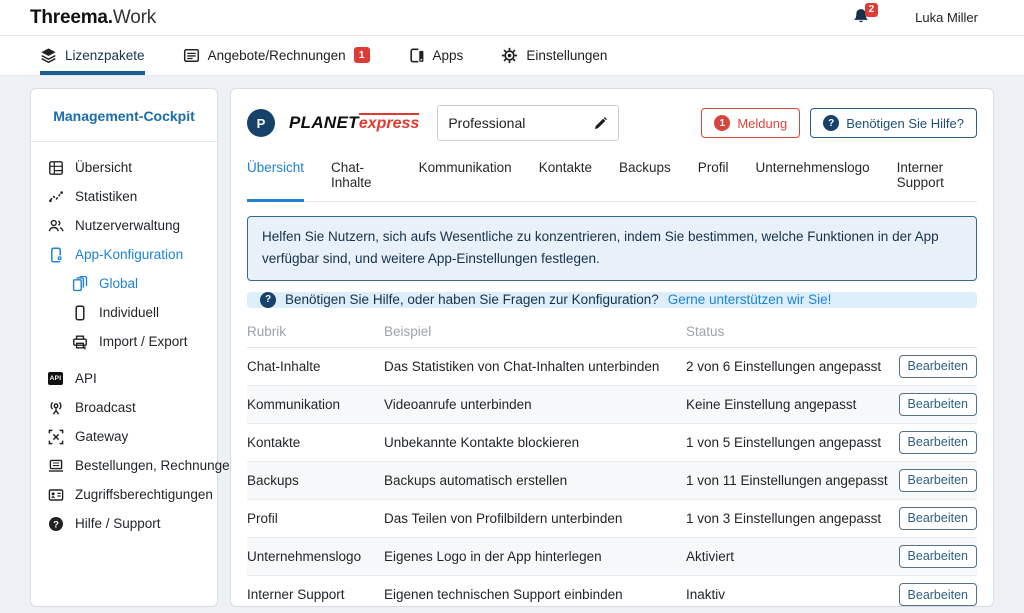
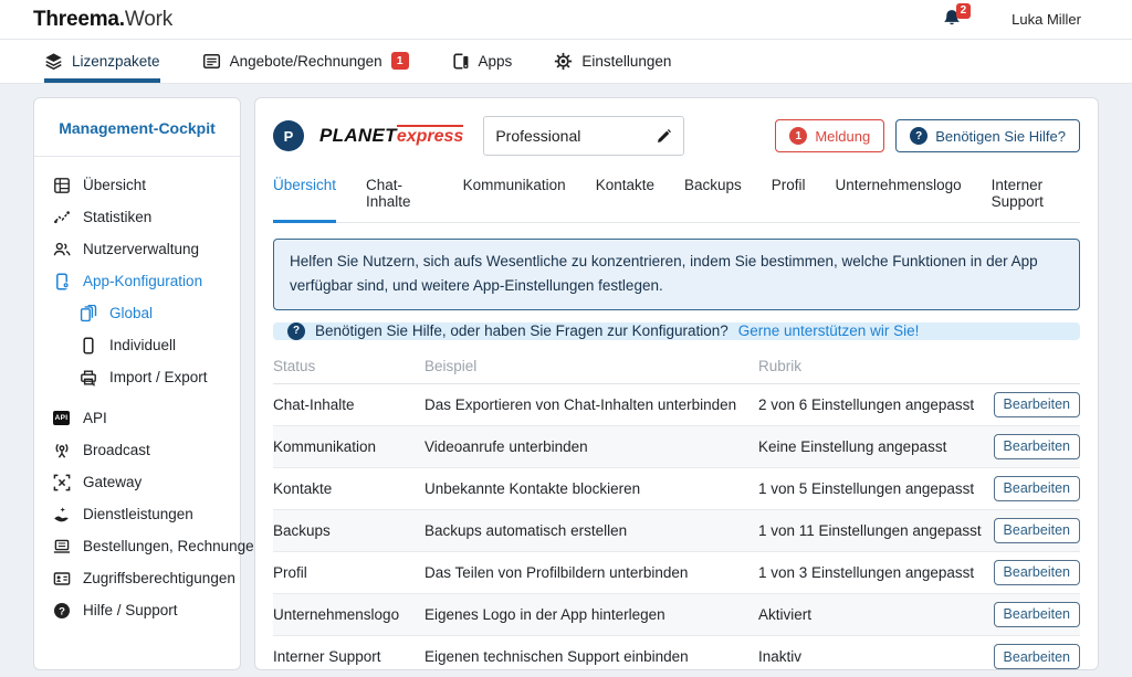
  Threema.Work
  2
  Luka Miller
  Lizenzpakete
  Angebote/Rechnungen
  1
  Apps
  Einstellungen
  Management-Cockpit
  Übersicht
  Statistiken
  Nutzerverwaltung
  App-Konfiguration
  Global
  Individuell
  Import / Export
  API
  Broadcast
  Gateway
+ Dienstleistungen
  Bestellungen, Rechnunge
  Zugriffsberechtigungen
  ?
  Hilfe / Support
  P
  PLANETexpress
  Professional
  1
  Meldung
  ?
  Benötigen Sie Hilfe?
  Übersicht
  Chat-Inhalte
  Kommunikation
  Kontakte
  Backups
  Profil
  Unternehmenslogo
  Interner Support
  Helfen Sie Nutzern, sich aufs Wesentliche zu konzentrieren, indem Sie bestimmen, welche Funktionen in der App verfügbar sind, und weitere App-Einstellungen festlegen.
  ?
  Benötigen Sie Hilfe, oder haben Sie Fragen zur Konfiguration?
  Gerne unterstützen wir Sie!
- Rubrik
+ Status
  Beispiel
- Status
+ Rubrik
  Chat-Inhalte
- Das Statistiken von Chat-Inhalten unterbinden
+ Das Exportieren von Chat-Inhalten unterbinden
  2 von 6 Einstellungen angepasst
  Bearbeiten
  Kommunikation
  Videoanrufe unterbinden
  Keine Einstellung angepasst
  Bearbeiten
  Kontakte
  Unbekannte Kontakte blockieren
  1 von 5 Einstellungen angepasst
  Bearbeiten
  Backups
  Backups automatisch erstellen
  1 von 11 Einstellungen angepasst
  Bearbeiten
  Profil
  Das Teilen von Profilbildern unterbinden
  1 von 3 Einstellungen angepasst
  Bearbeiten
  Unternehmenslogo
  Eigenes Logo in der App hinterlegen
  Aktiviert
  Bearbeiten
  Interner Support
  Eigenen technischen Support einbinden
  Inaktiv
  Bearbeiten
